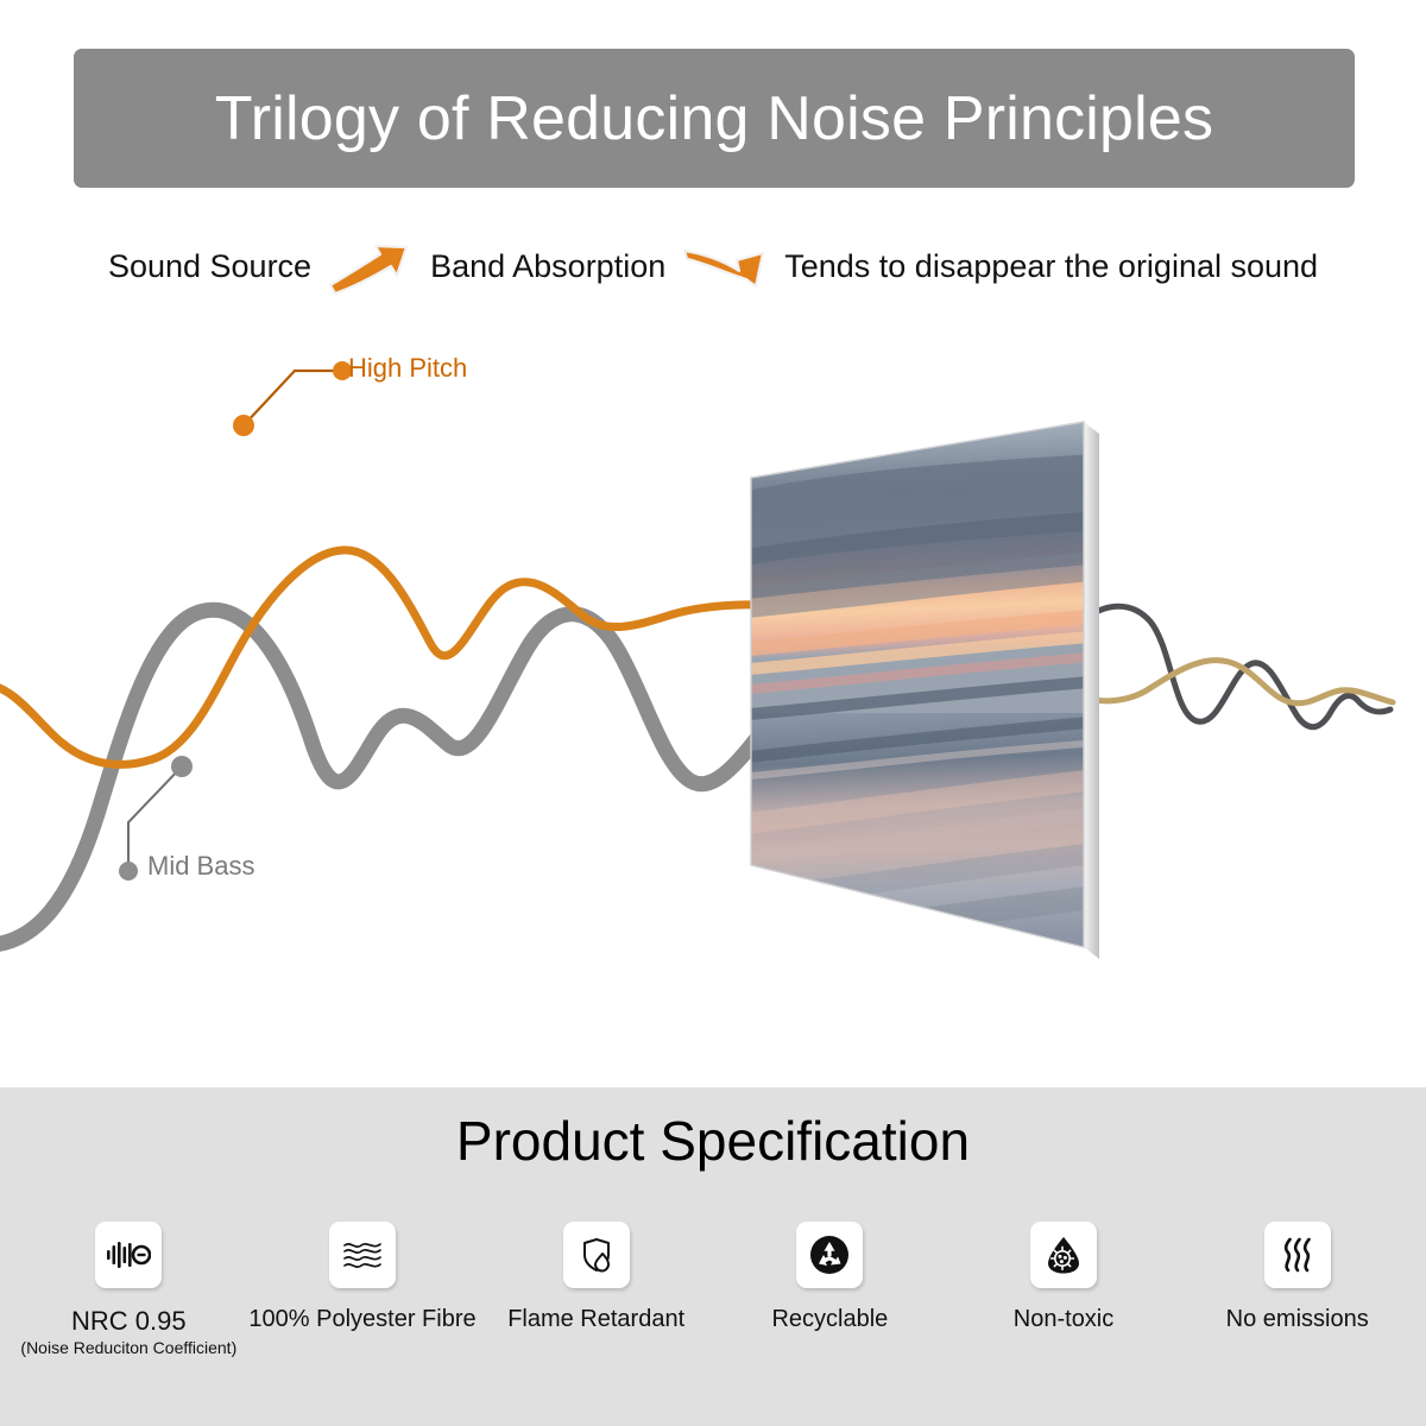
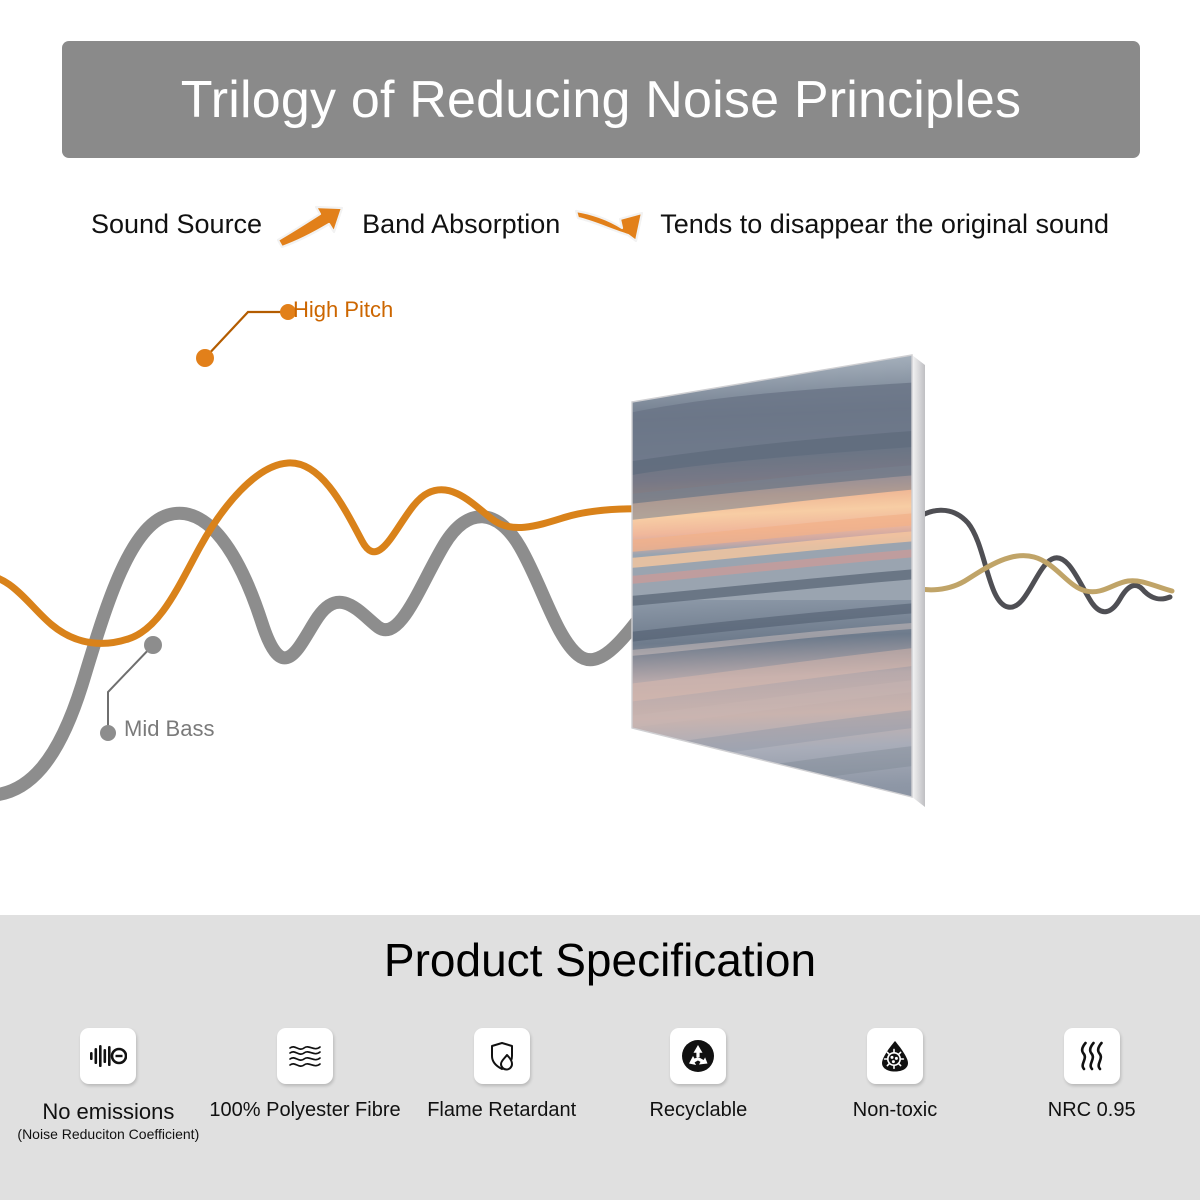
  Trilogy of Reducing Noise Principles
  Sound Source
  Band Absorption
  Tends to disappear the original sound
  High Pitch
  Mid Bass
  Product Specification
- NRC 0.95
+ No emissions
  (Noise Reduciton Coefficient)
  100% Polyester Fibre
  Flame Retardant
  Recyclable
  Non-toxic
- No emissions
+ NRC 0.95
